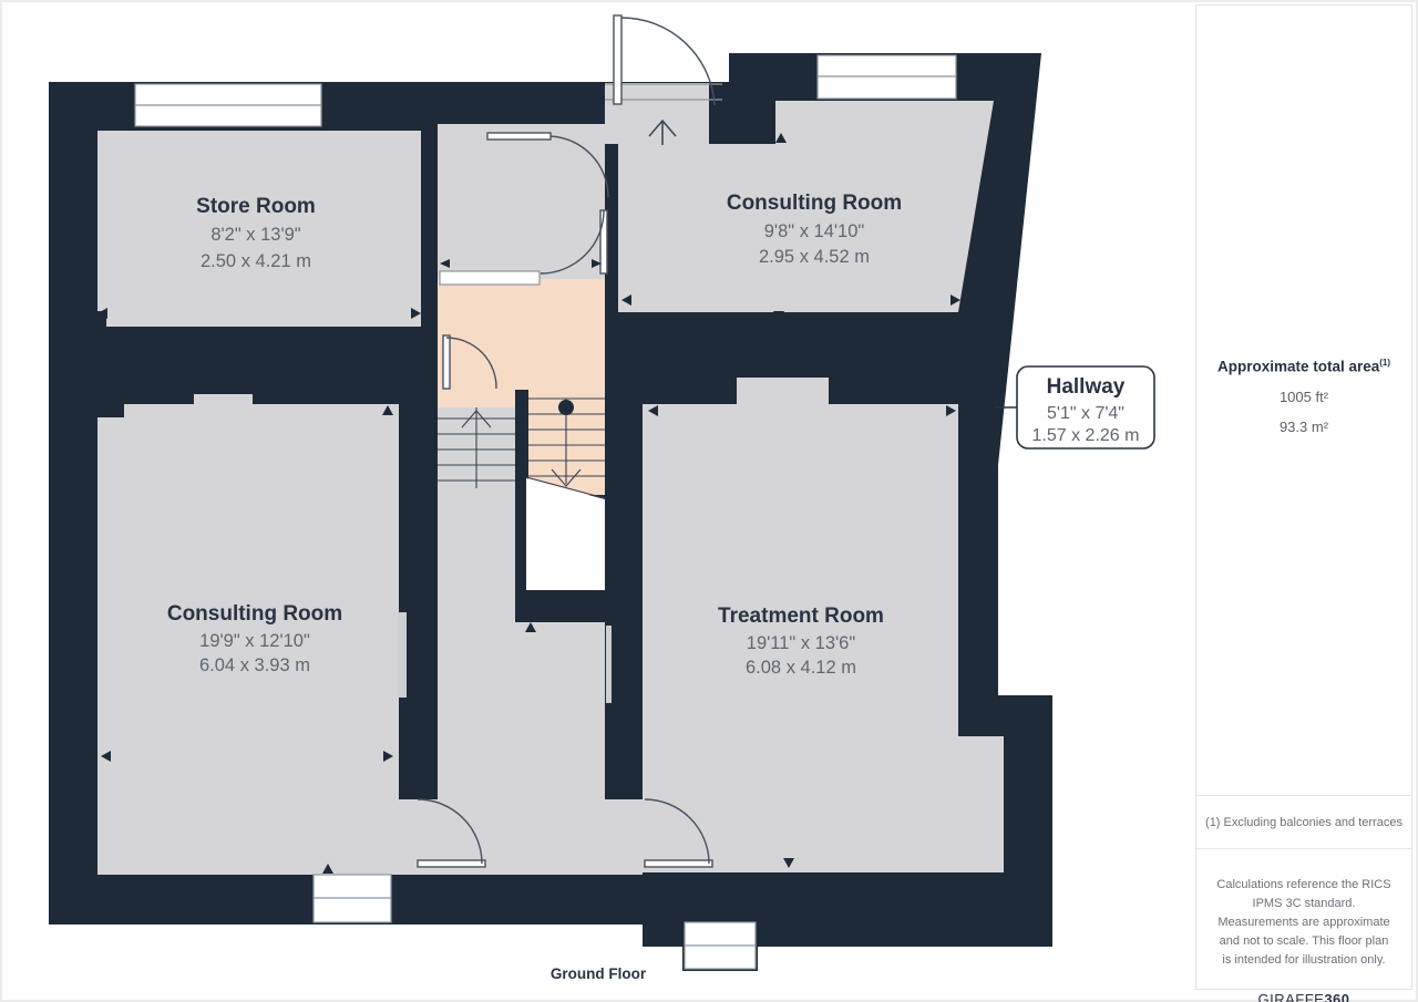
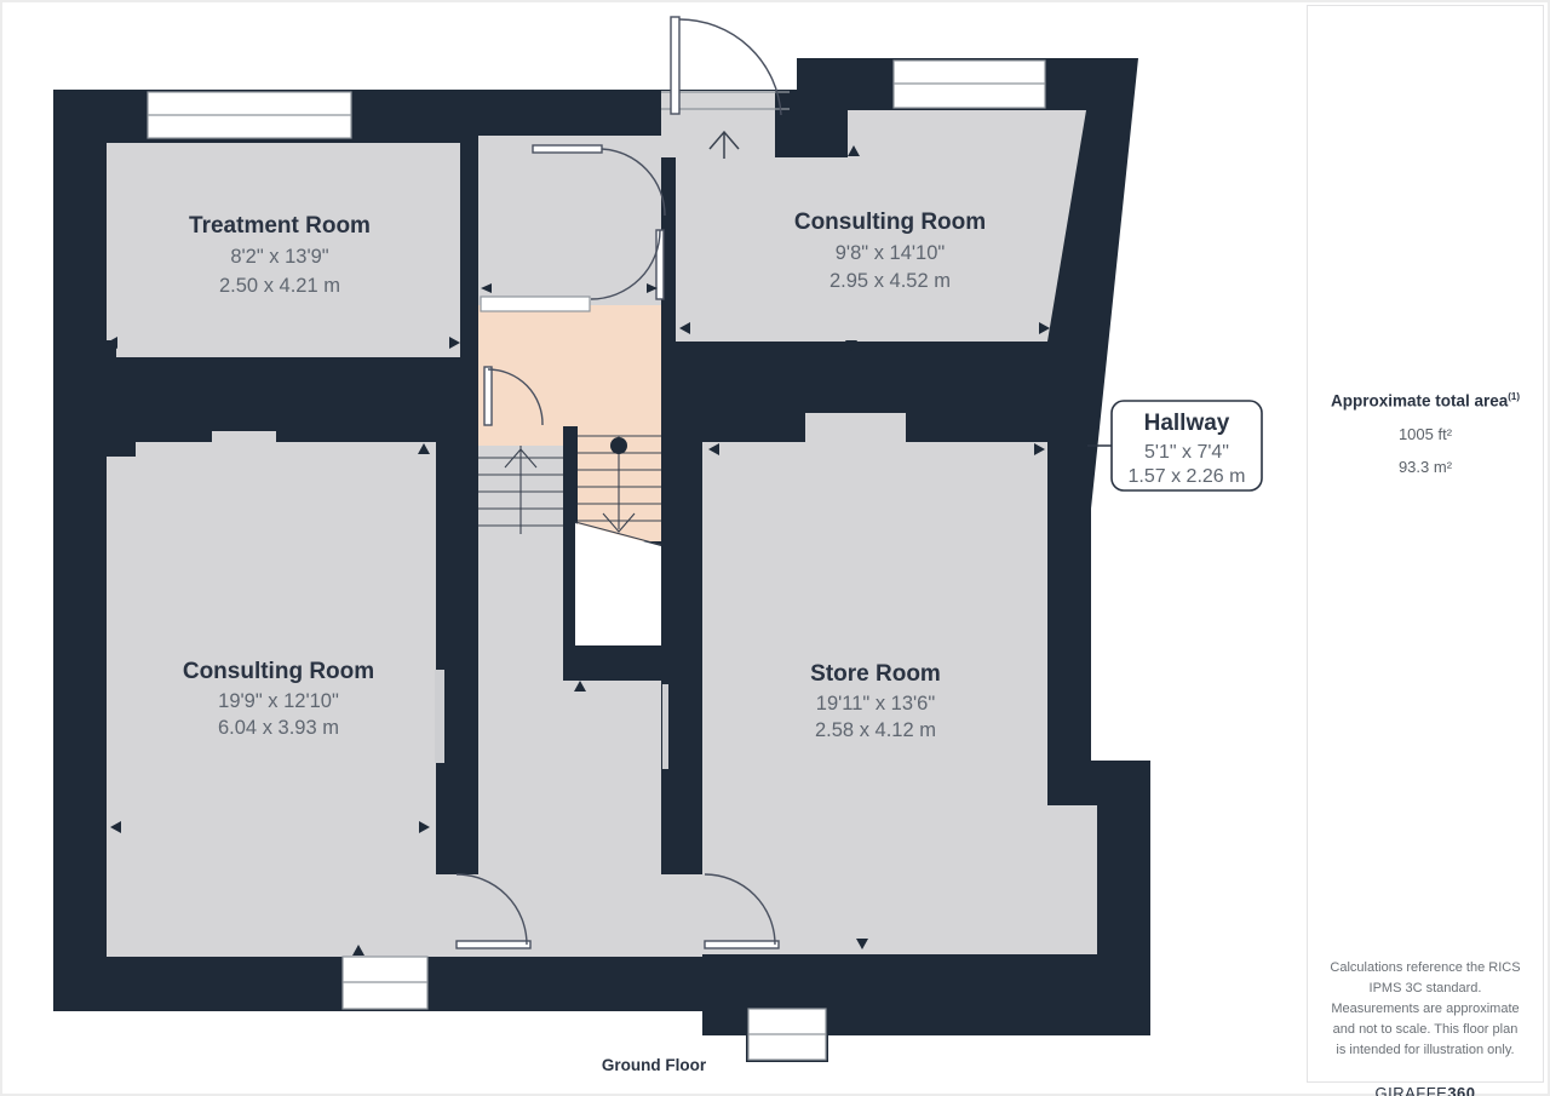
- Store Room
+ Treatment Room
  8'2" x 13'9"
  2.50 x 4.21 m
  Consulting Room
  9'8" x 14'10"
  2.95 x 4.52 m
  Consulting Room
  19'9" x 12'10"
  6.04 x 3.93 m
- Treatment Room
+ Store Room
  19'11" x 13'6"
- 6.08 x 4.12 m
+ 2.58 x 4.12 m
  Hallway
  5'1" x 7'4"
  1.57 x 2.26 m
  Ground Floor
  Approximate total area(1)
  1005 ft²
  93.3 m²
- (1) Excluding balconies and terraces
  Calculations reference the RICS IPMS 3C standard. Measurements are approximate and not to scale. This floor plan is intended for illustration only.
  GIRAFFE360
